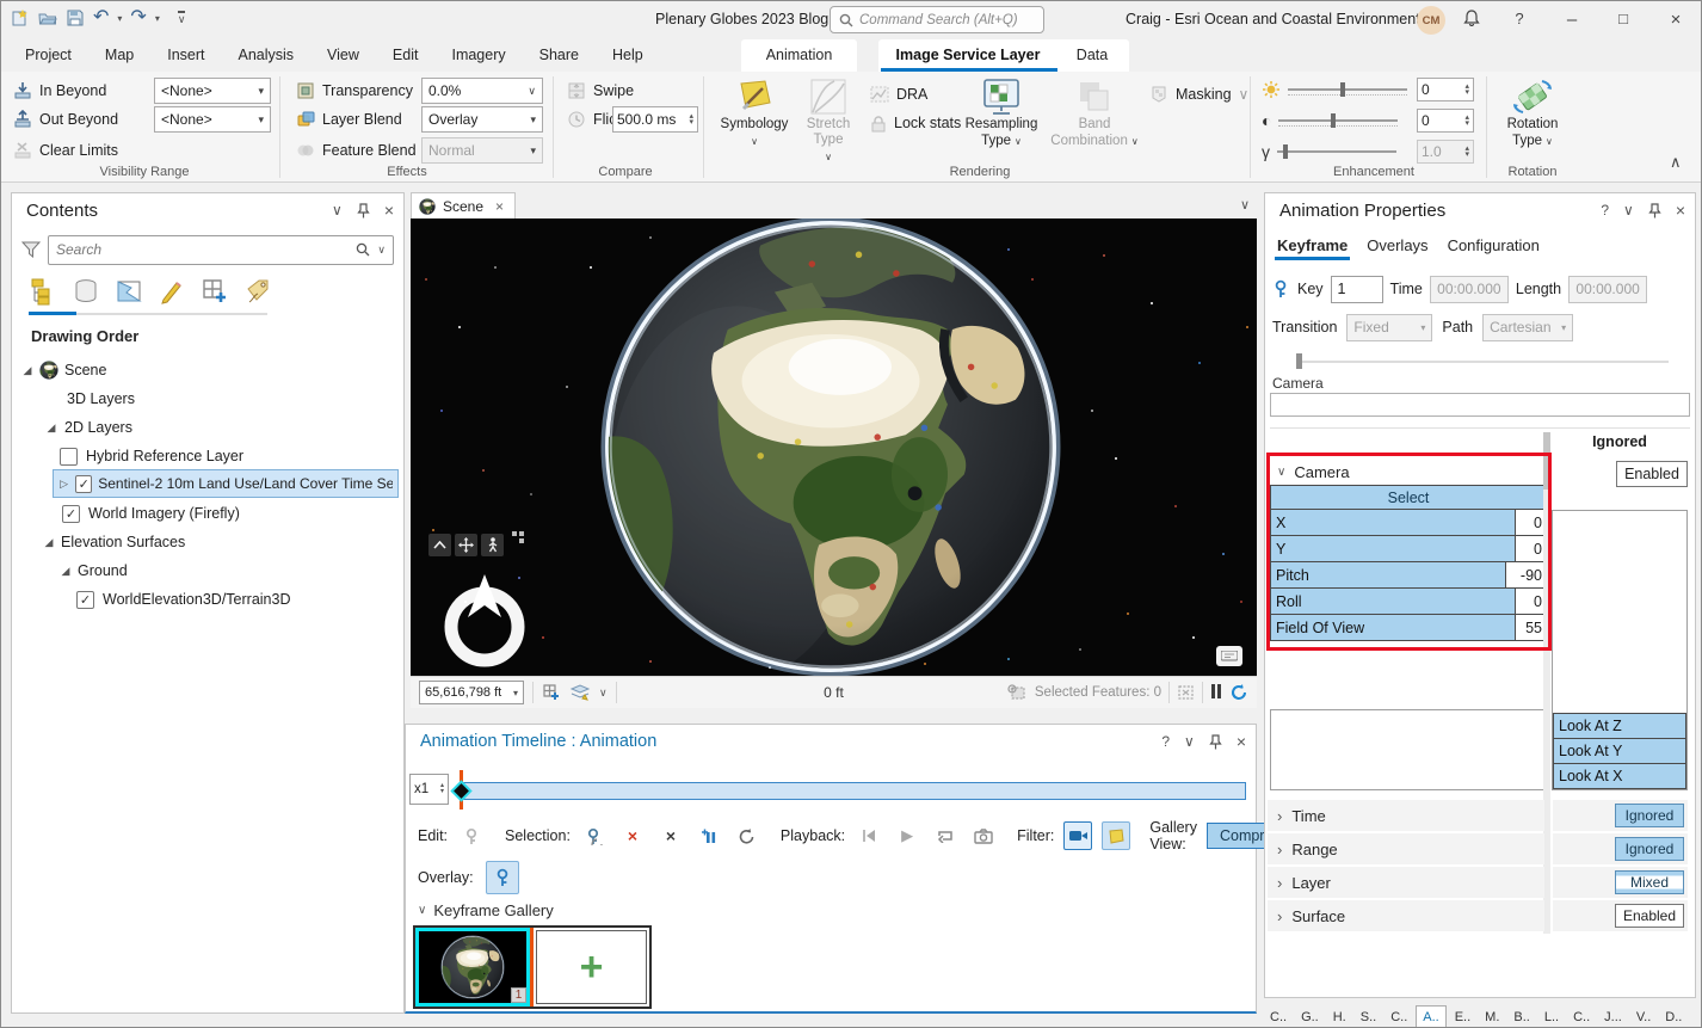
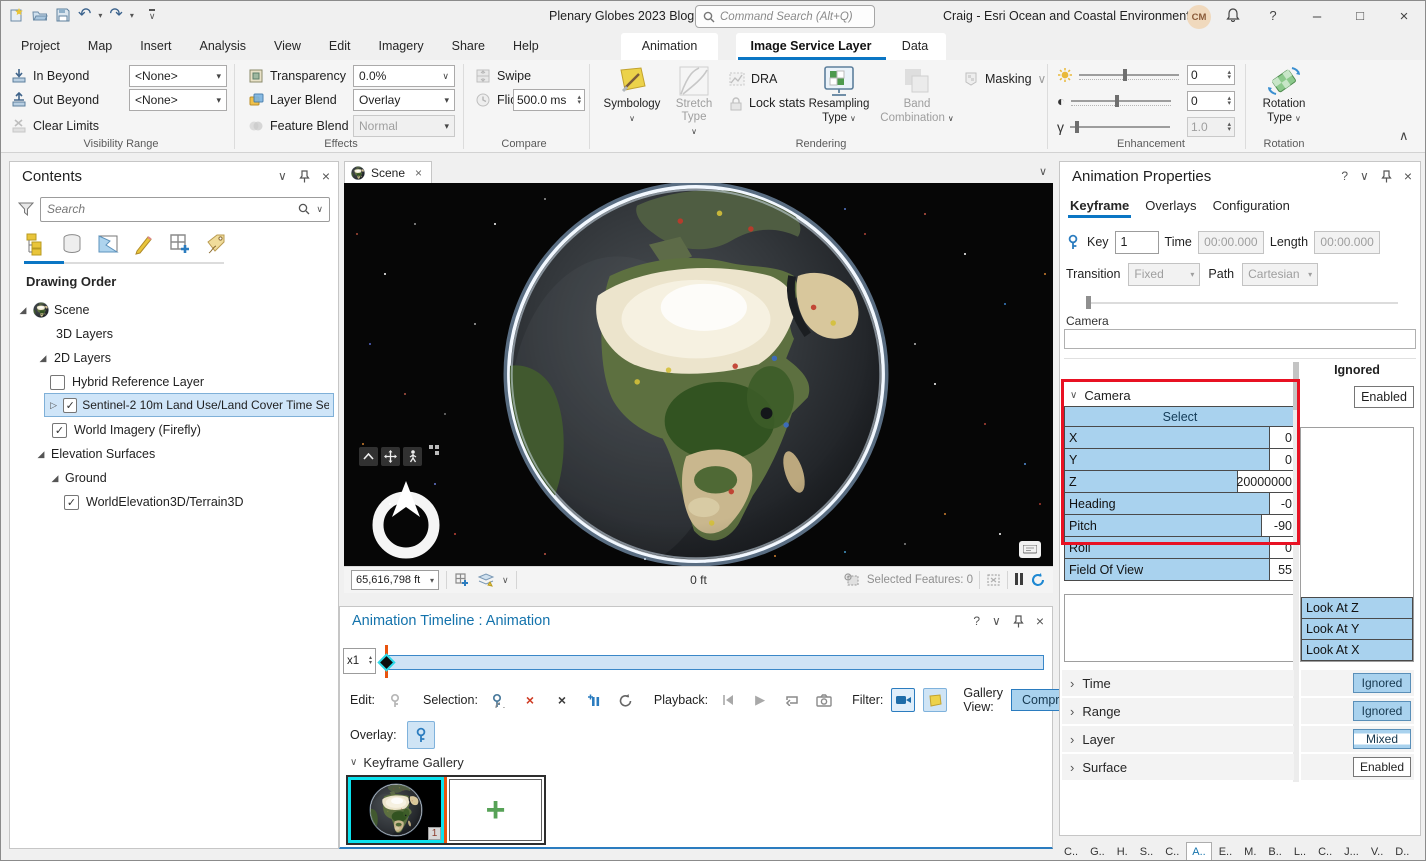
  ↶
  ▾
  ↷
  ▾
  ∨
  Plenary Globes 2023 Blog
  Command Search (Alt+Q)
  Craig - Esri Ocean and Coastal Environmen
  CM
  ?
  –
  □
  ×
  Project
  Map
  Insert
  Analysis
  View
  Edit
  Imagery
  Share
  Help
  Animation
  Image Service Layer
  Data
  In Beyond
  <None>
  ▾
  Out Beyond
  <None>
  ▾
  Clear Limits
  Visibility Range
  Transparency
  0.0%
  ∨
  Layer Blend
  Overlay
  ▾
  Feature Blend
  Normal
  ▾
  Effects
  Swipe
  500.0 ms
  Compare
  Symbology
  ∨
  Stretch
  Type
  ∨
  DRA
  Lock stats
  Resampling
  Type
  ∨
  Band
  Combination
  ∨
  Masking
  ∨
  Rendering
  0
  ◐
  0
  γ
  1.0
  Enhancement
  Rotation
  Type
  ∨
  Rotation
  ∧
  Contents
  ∨
  ×
  Search
  ∨
  Drawing Order
  ◢
  Scene
  3D Layers
  ◢
  2D Layers
  Hybrid Reference Layer
  ▷
  ✓
  Sentinel-2 10m Land Use/Land Cover Time Se
  ✓
  World Imagery (Firefly)
  ◢
  Elevation Surfaces
  ◢
  Ground
  ✓
  WorldElevation3D/Terrain3D
  Scene
  ×
  ∨
  65,616,798 ft
  ▾
  ∨
  0 ft
  Selected Features: 0
  Animation Timeline : Animation
  ?
  ∨
  ×
  x1
  Edit:
  Selection:
  ×
  ×
  Playback:
  ▶
  Filter:
  Gallery View:
  Overlay:
  ∨
  Keyframe Gallery
  1
  +
  Animation Properties
  ?
  ∨
  ×
  Keyframe
  Overlays
  Configuration
  Key
  1
  Time
  00:00.000
  Length
  00:00.000
  Transition
  Fixed
  ▾
  Path
  Cartesian
  ▾
  Camera
  Ignored
  Enabled
  ∨
  Camera
  Select
  X
  0
  Y
  0
+ Z
+ 20000000
+ Heading
+ -0
  Pitch
  -90
  Roll
  0
  Field Of View
  55
  Look At Z
  Look At Y
  Look At X
  ›
  Time
  Ignored
  ›
  Range
  Ignored
  ›
  Layer
  Mixed
  ›
  Surface
  Enabled
  C..
  G..
  H.
  S..
  C..
  A..
  E..
  M.
  B..
  L..
  C..
  J...
  V..
  D..
